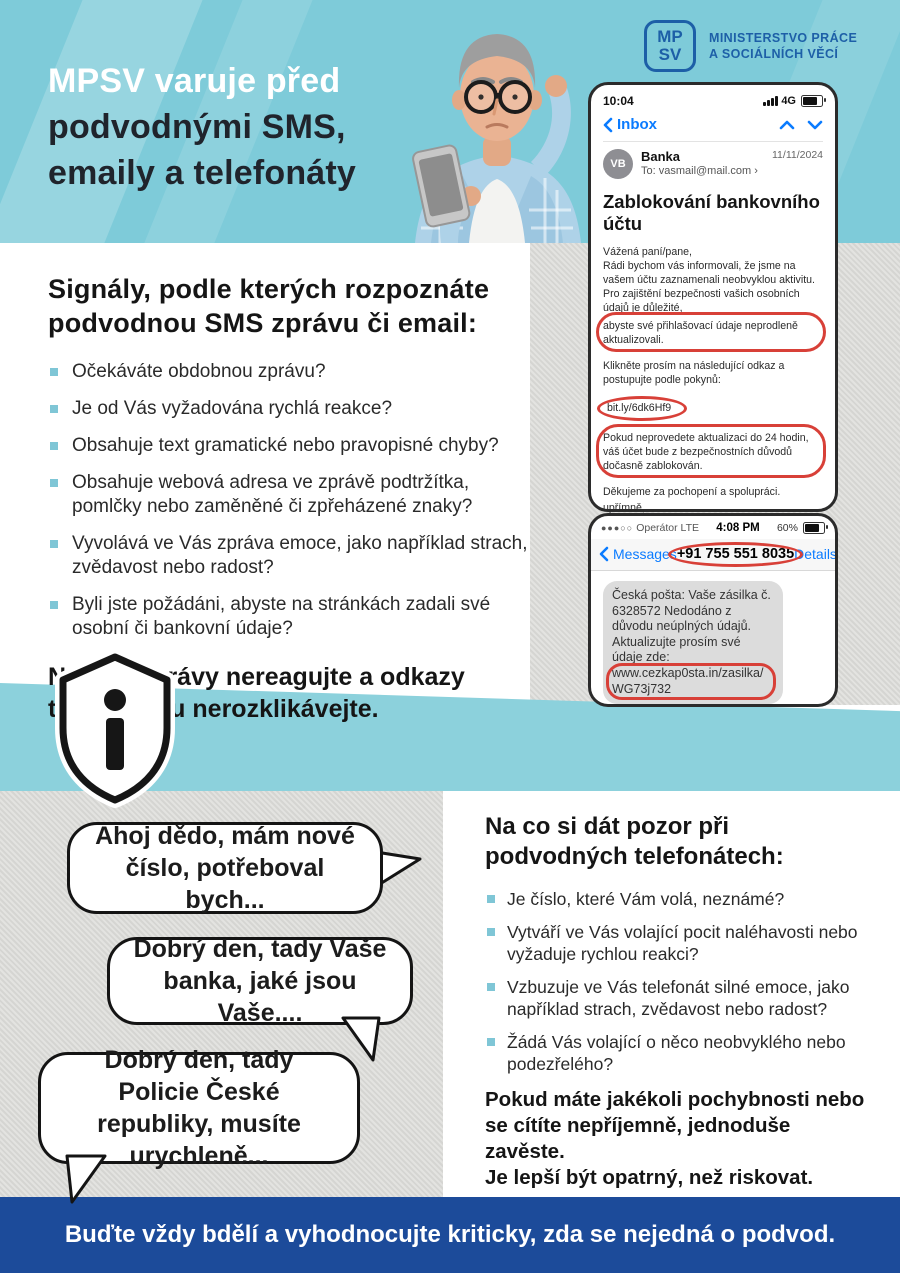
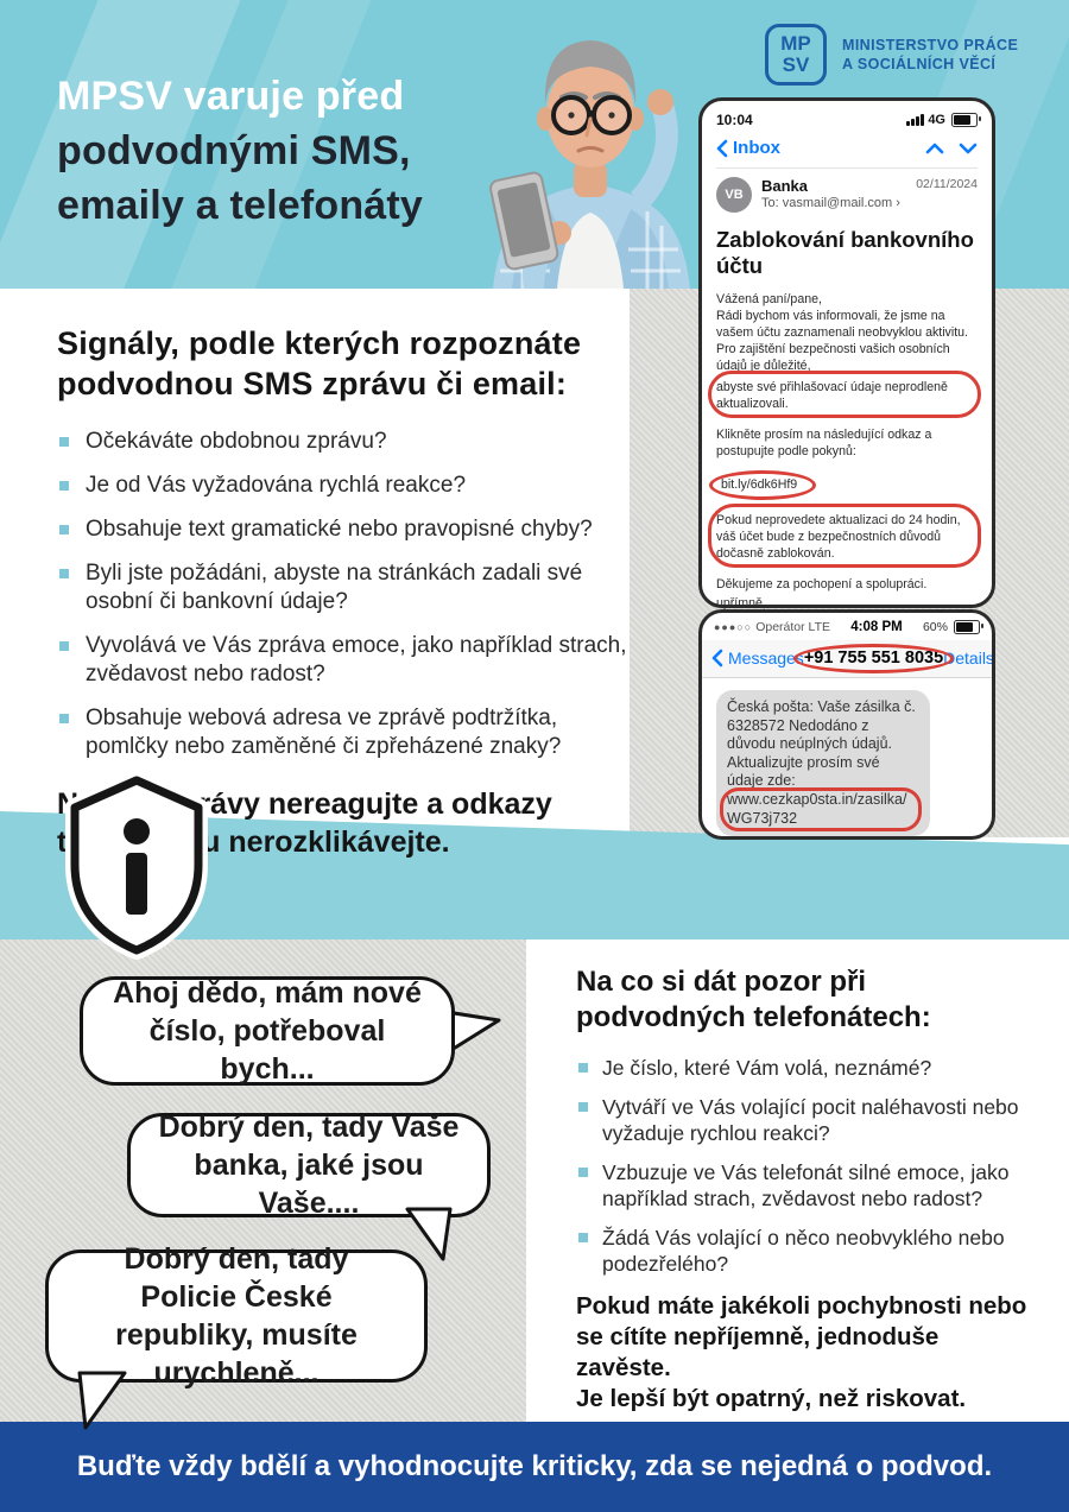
  MPSV varuje před
  podvodnými SMS,
  emaily a telefonáty
  MP
  SV
  MINISTERSTVO PRÁCE
  A SOCIÁLNÍCH VĚCÍ
  10:04
  4G
  Inbox
  VB
  Banka
  To: vasmail@mail.com ›
- 11/11/2024
+ 02/11/2024
  Zablokování bankovního účtu
  Vážená paní/pane,
  Rádi bychom vás informovali, že jsme na vašem účtu zaznamenali neobvyklou aktivitu. Pro zajištění bezpečnosti vašich osobních údajů je důležité,
  abyste své přihlašovací údaje neprodleně aktualizovali.
  Klikněte prosím na následující odkaz a postupujte podle pokynů:
  bit.ly/6dk6Hf9
  Pokud neprovedete aktualizaci do 24 hodin, váš účet bude z bezpečnostních důvodů dočasně zablokován.
  Děkujeme za pochopení a spolupráci.
  upřímně,
  ●●●○○ Operátor LTE
  4:08 PM
  60%
  Messages
  +91 755 551 8035
  Details
  Česká pošta: Vaše zásilka č. 6328572 Nedodáno z důvodu neúplných údajů. Aktualizujte prosím své údaje zde:
  www.cezkap0sta.in/zasilka/WG73j732
  Signály, podle kterých rozpoznáte podvodnou SMS zprávu či email:
  Očekáváte obdobnou zprávu?
  Je od Vás vyžadována rychlá reakce?
  Obsahuje text gramatické nebo pravopisné chyby?
- Obsahuje webová adresa ve zprávě podtržítka, pomlčky nebo zaměněné či zpřeházené znaky?
+ Byli jste požádáni, abyste na stránkách zadali své osobní či bankovní údaje?
  Vyvolává ve Vás zpráva emoce, jako například strach, zvědavost nebo radost?
- Byli jste požádáni, abyste na stránkách zadali své osobní či bankovní údaje?
+ Obsahuje webová adresa ve zprávě podtržítka, pomlčky nebo zaměněné či zpřeházené znaky?
  Ahoj dědo, mám nové číslo, potřeboval bych...
  Dobrý den, tady Vaše banka, jaké jsou Vaše....
  Dobrý den, tady Policie České republiky, musíte urychleně...
  Na co si dát pozor při podvodných telefonátech:
  Je číslo, které Vám volá, neznámé?
  Vytváří ve Vás volající pocit naléhavosti nebo vyžaduje rychlou reakci?
  Vzbuzuje ve Vás telefonát silné emoce, jako například strach, zvědavost nebo radost?
  Žádá Vás volající o něco neobvyklého nebo podezřelého?
  Pokud máte jakékoli pochybnosti nebo se cítíte nepříjemně, jednoduše zavěste.
  Je lepší být opatrný, než riskovat.
  Buďte vždy bdělí a vyhodnocujte kriticky, zda se nejedná o podvod.
